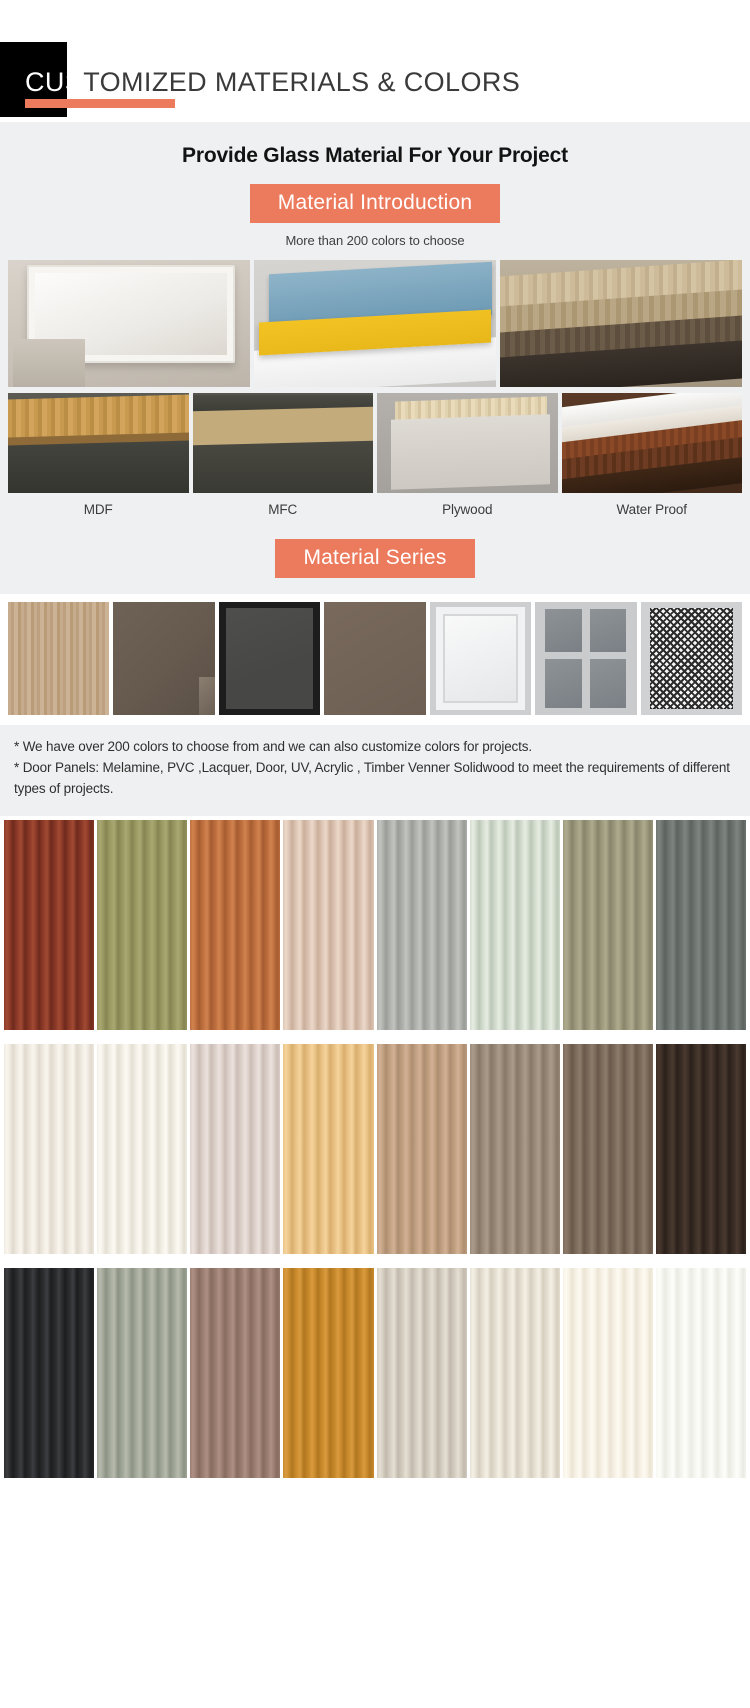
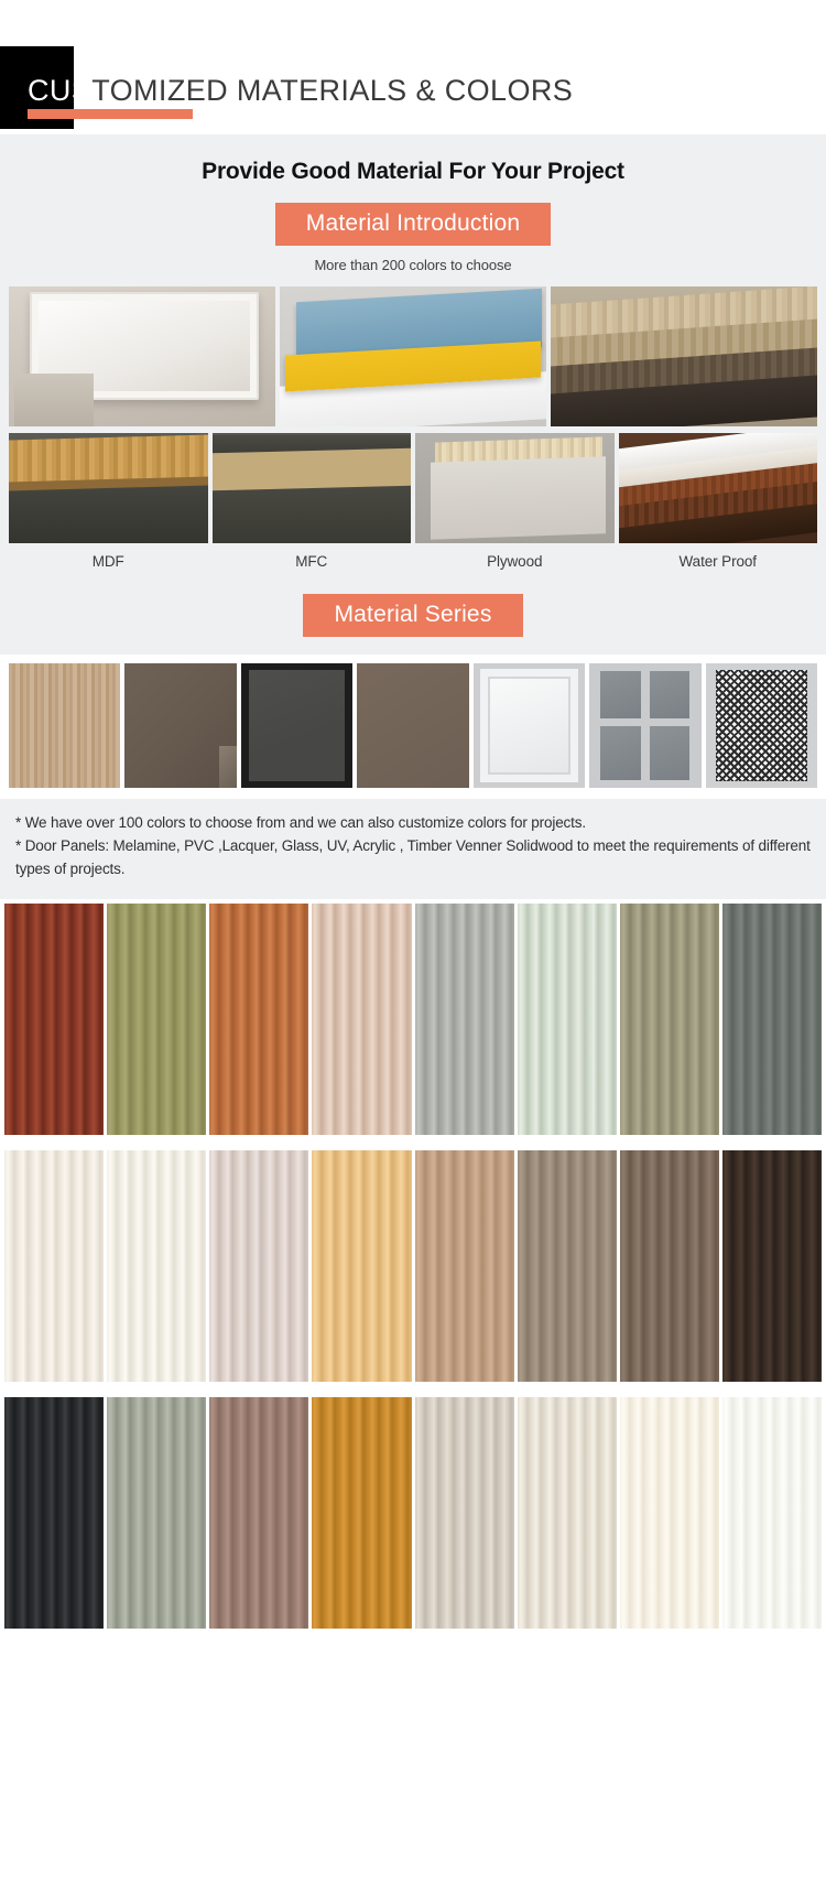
  CUSTOMIZED MATERIALS & COLORS
- Provide Glass Material For Your Project
+ Provide Good Material For Your Project
  Material Introduction
  More than 200 colors to choose
  MDF
  MFC
  Plywood
  Water Proof
  Material Series
- * We have over 200 colors to choose from and we can also customize colors for projects.
+ * We have over 100 colors to choose from and we can also customize colors for projects.
- * Door Panels: Melamine, PVC ,Lacquer, Door, UV, Acrylic , Timber Venner Solidwood to meet the requirements of different types of projects.
+ * Door Panels: Melamine, PVC ,Lacquer, Glass, UV, Acrylic , Timber Venner Solidwood to meet the requirements of different types of projects.
